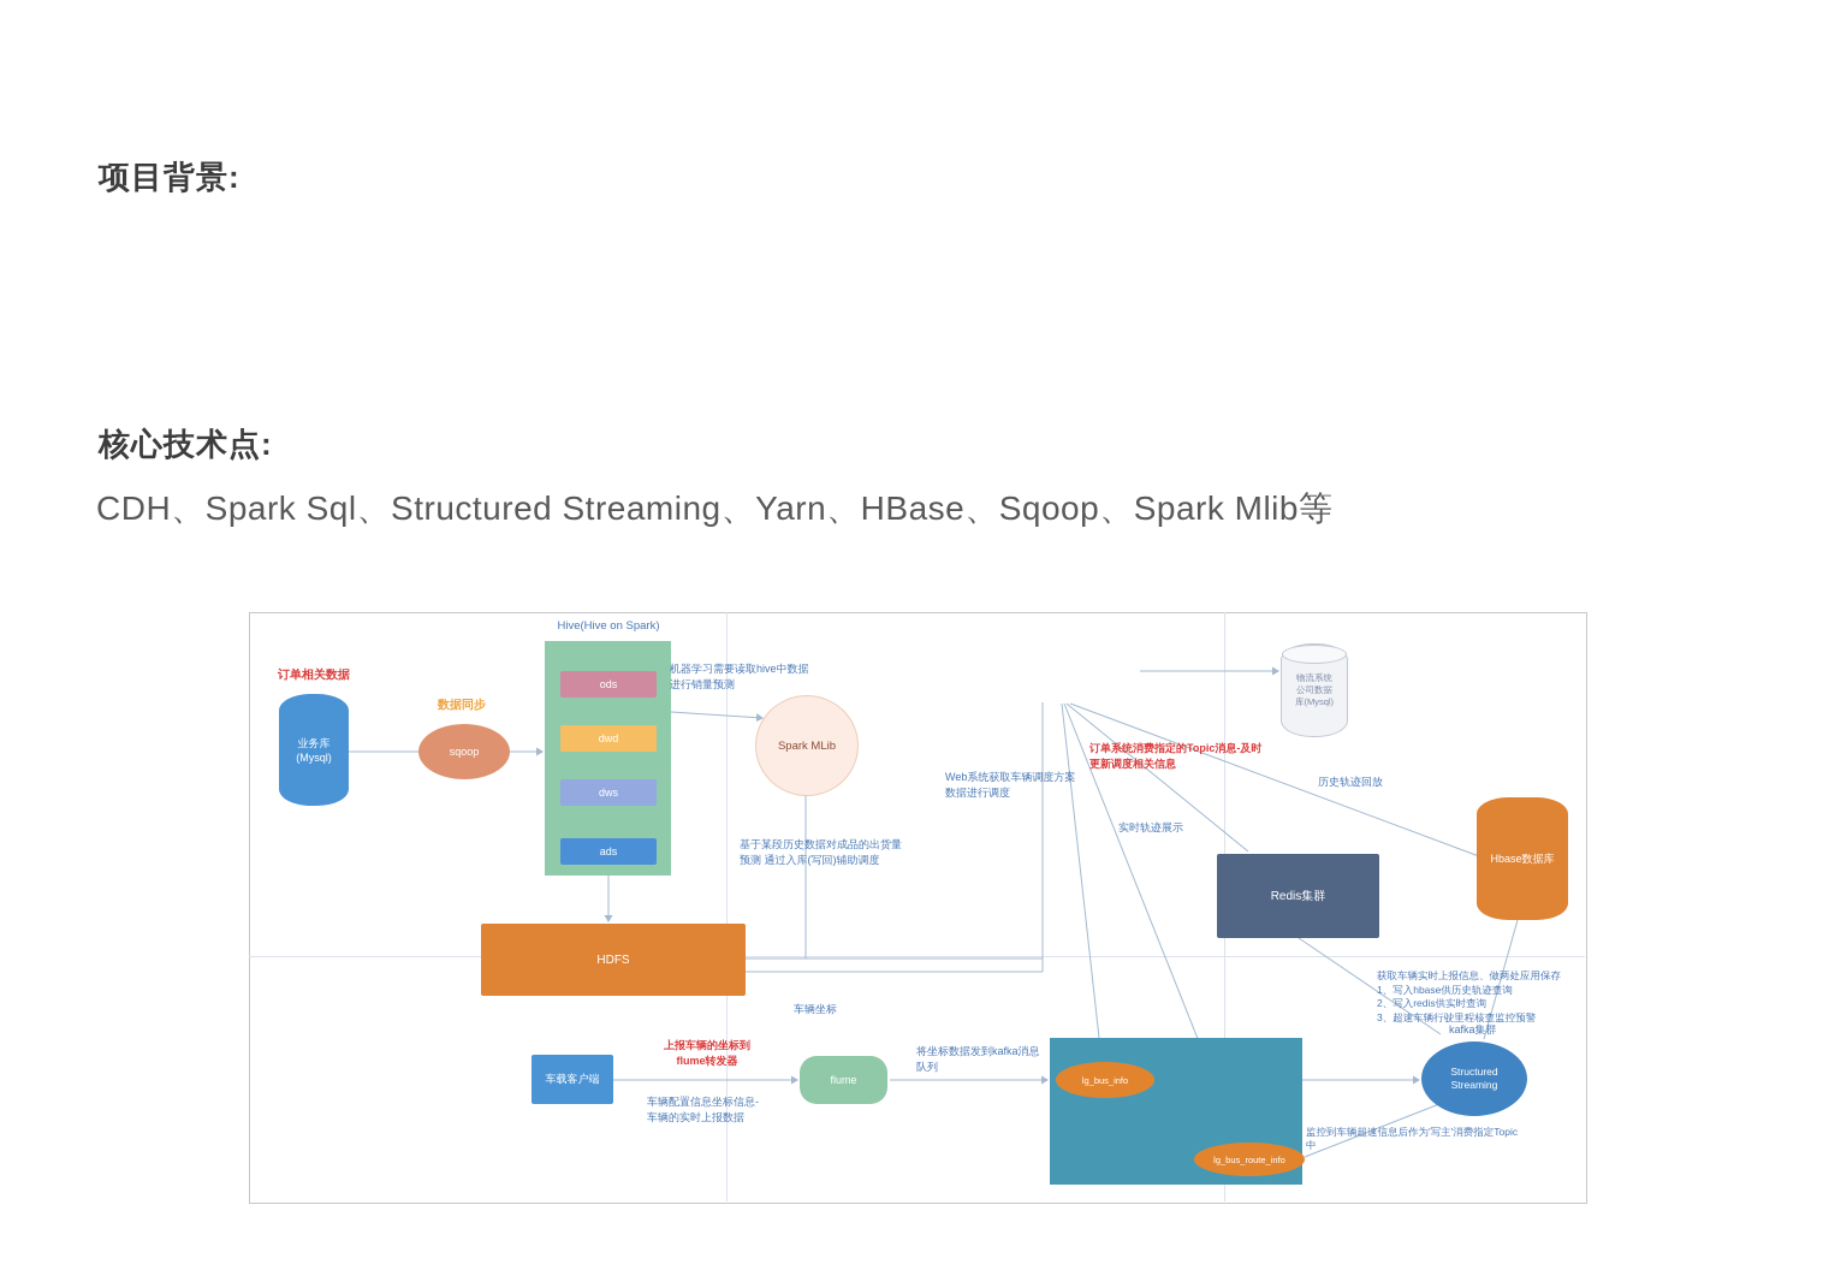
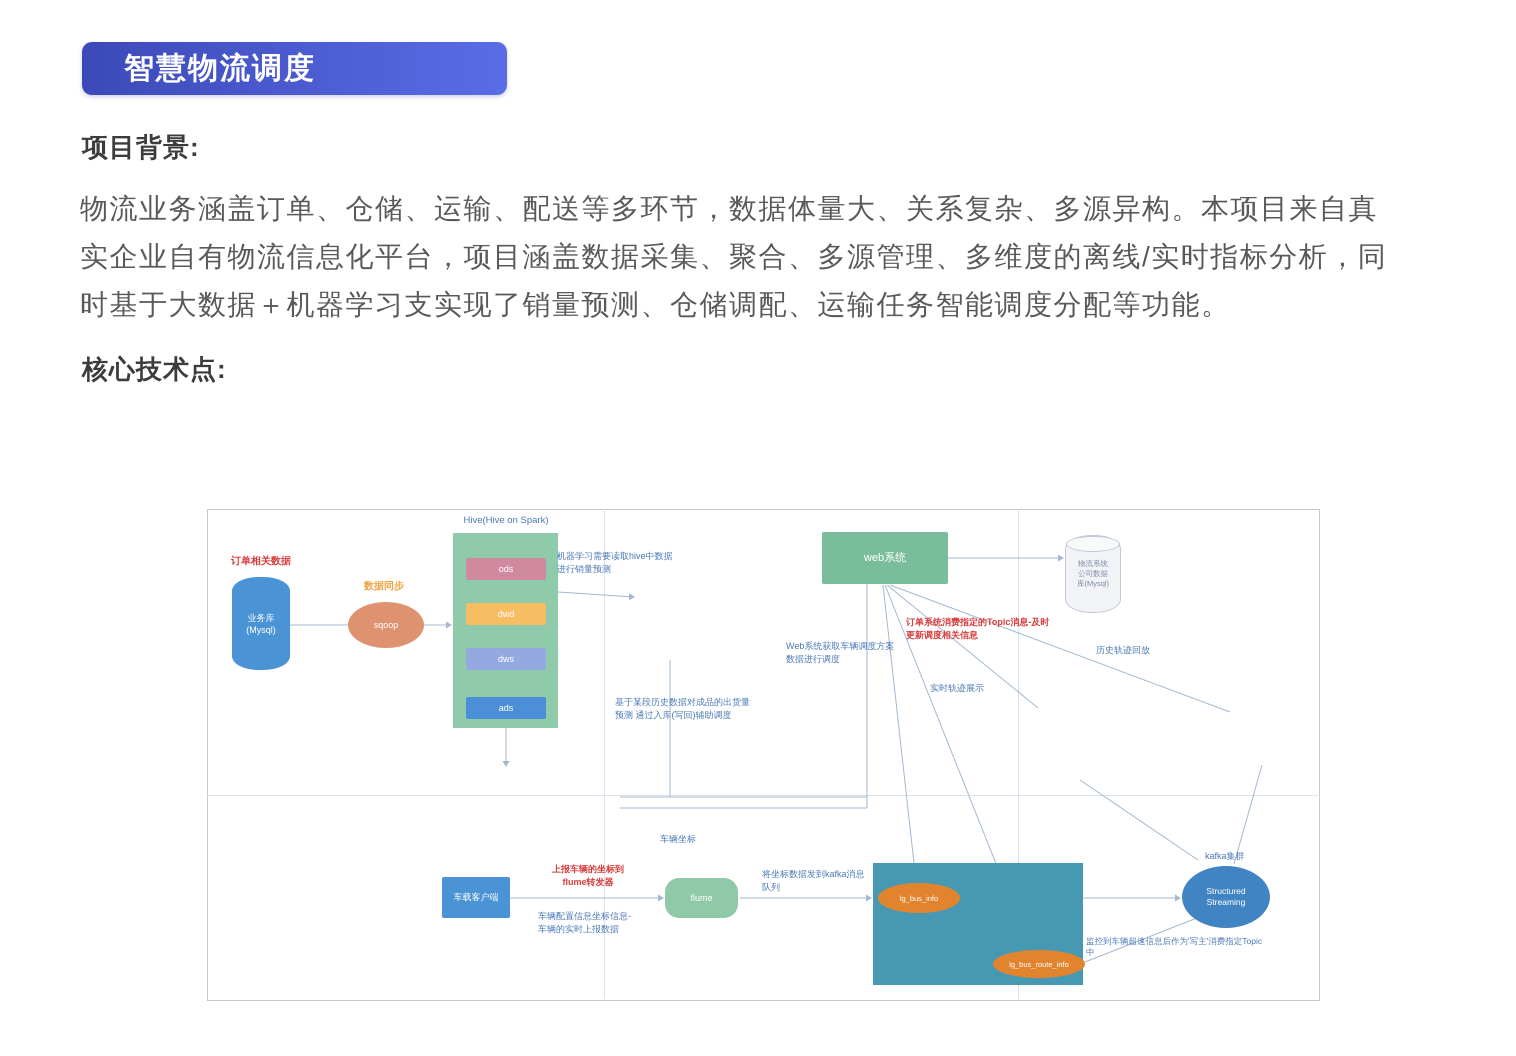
+ 智慧物流调度
  项目背景:
+ 物流业务涵盖订单、仓储、运输、配送等多环节，数据体量大、关系复杂、多源异构。本项目来自真
+ 实企业自有物流信息化平台，项目涵盖数据采集、聚合、多源管理、多维度的离线/实时指标分析，同
+ 时基于大数据＋机器学习支实现了销量预测、仓储调配、运输任务智能调度分配等功能。
  核心技术点:
- CDH、Spark Sql、Structured Streaming、Yarn、HBase、Sqoop、Spark Mlib等
  订单相关数据
  业务库
  (Mysql)
  数据同步
  sqoop
  Hive(Hive on Spark)
  ods
  dwd
  dws
  ads
  机器学习需要读取hive中数据
  进行销量预测
- Spark MLib
  基于某段历史数据对成品的出货量
  预测 通过入库(写回)辅助调度
+ web系统
  物流系统
  公司数据
  库(Mysql)
  Web系统获取车辆调度方案
  数据进行调度
  订单系统消费指定的Topic消息-及时
  更新调度相关信息
  实时轨迹展示
  历史轨迹回放
- Redis集群
- Hbase数据库
- HDFS
  车辆坐标
  车载客户端
  上报车辆的坐标到
  flume转发器
  车辆配置信息坐标信息-
  车辆的实时上报数据
  flume
  将坐标数据发到kafka消息
  队列
  lg_bus_info
  lg_bus_route_info
- 获取车辆实时上报信息、做两处应用保存
- 1、写入hbase供历史轨迹查询
- 2、写入redis供实时查询
- 3、超速车辆行驶里程核查监控预警
  kafka集群
  Structured
  Streaming
  监控到车辆超速信息后作为'写主'消费指定Topic
  中
